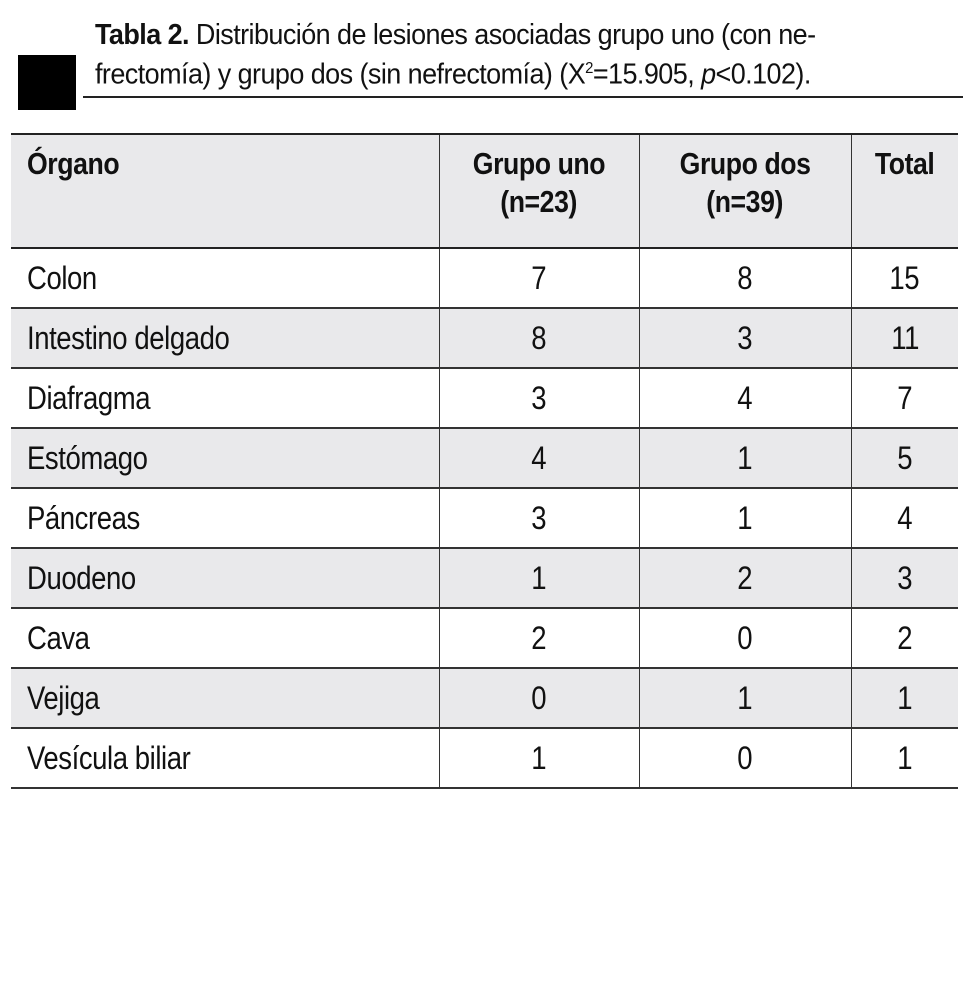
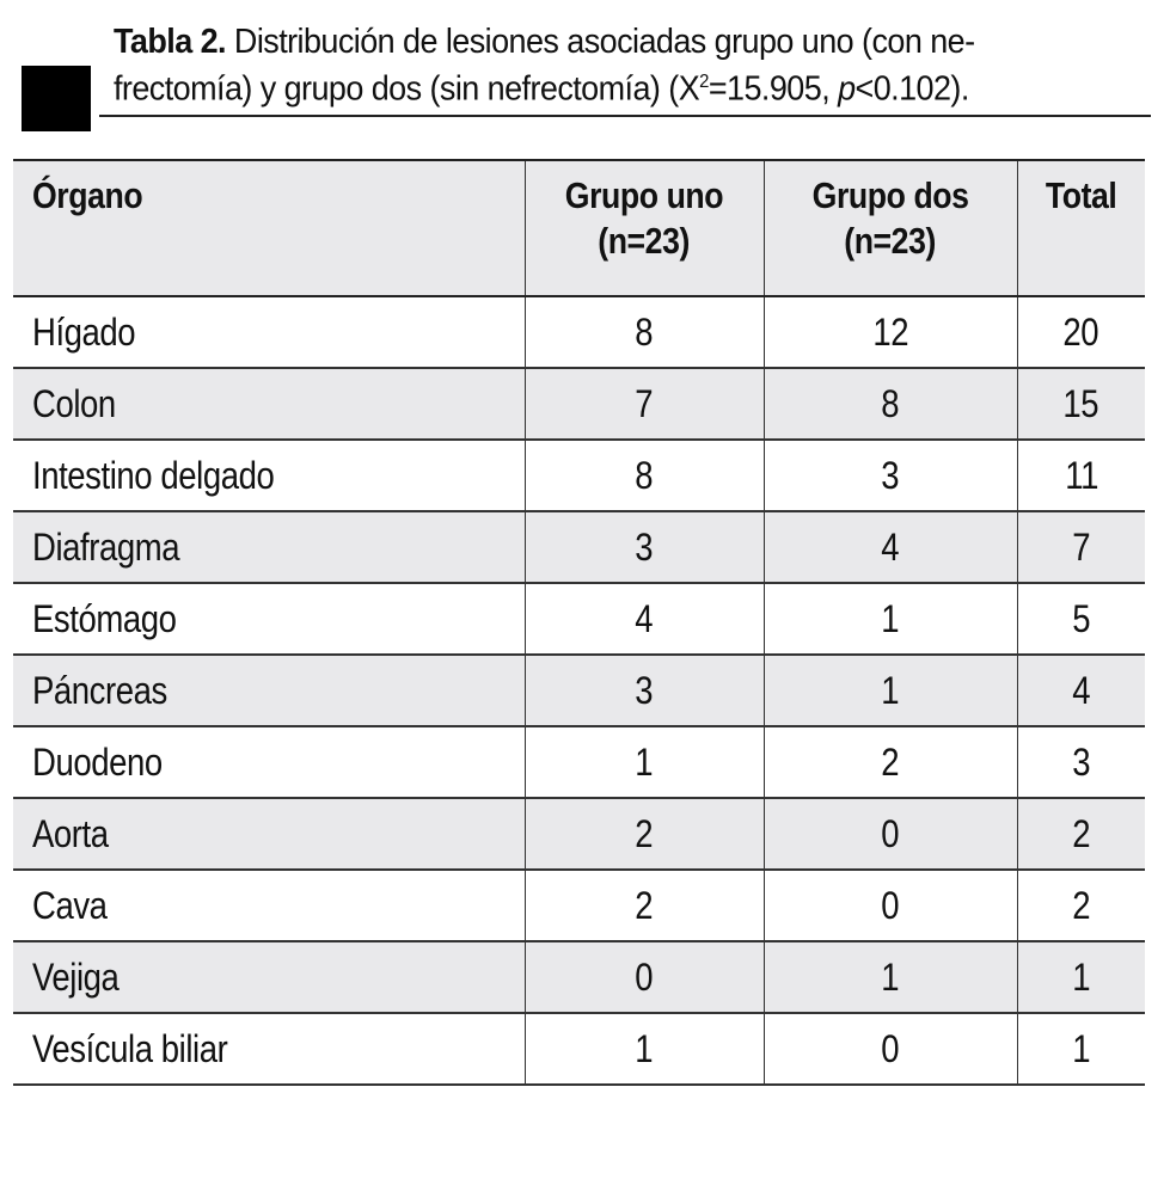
  Tabla 2. Distribución de lesiones asociadas grupo uno (con ne-
  frectomía) y grupo dos (sin nefrectomía) (X2=15.905, p<0.102).
- Órgano	Grupo uno(n=23)	Grupo dos(n=39)	Total
+ Órgano	Grupo uno(n=23)	Grupo dos(n=23)	Total
+ Hígado	8	12	20
  Colon	7	8	15
  Intestino delgado	8	3	11
  Diafragma	3	4	7
  Estómago	4	1	5
  Páncreas	3	1	4
  Duodeno	1	2	3
+ Aorta	2	0	2
  Cava	2	0	2
  Vejiga	0	1	1
  Vesícula biliar	1	0	1
